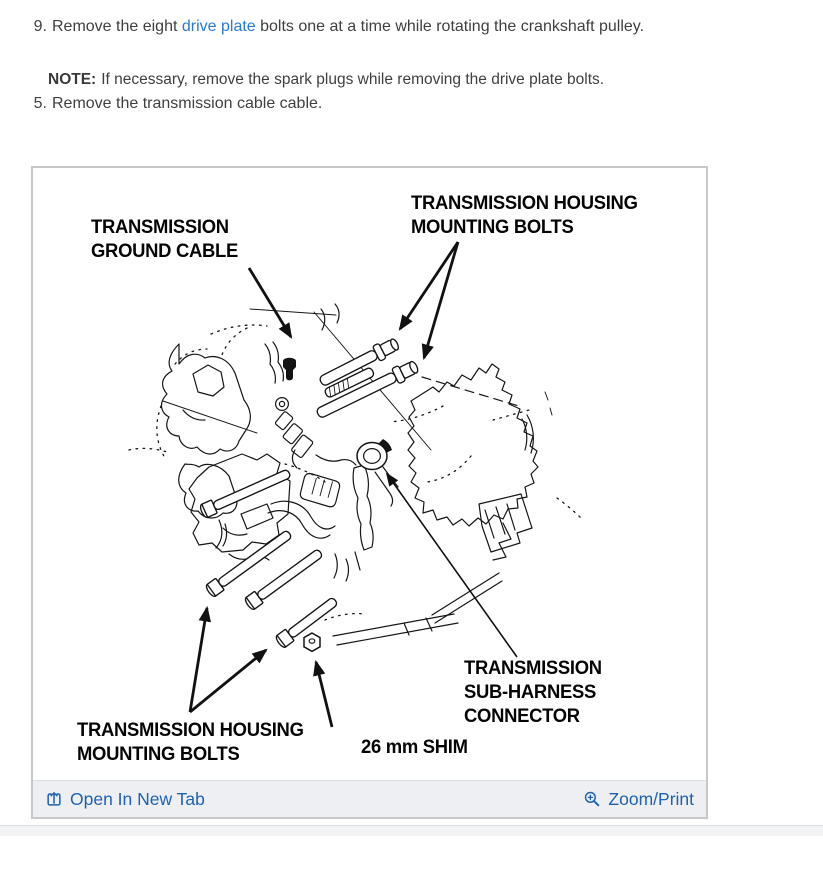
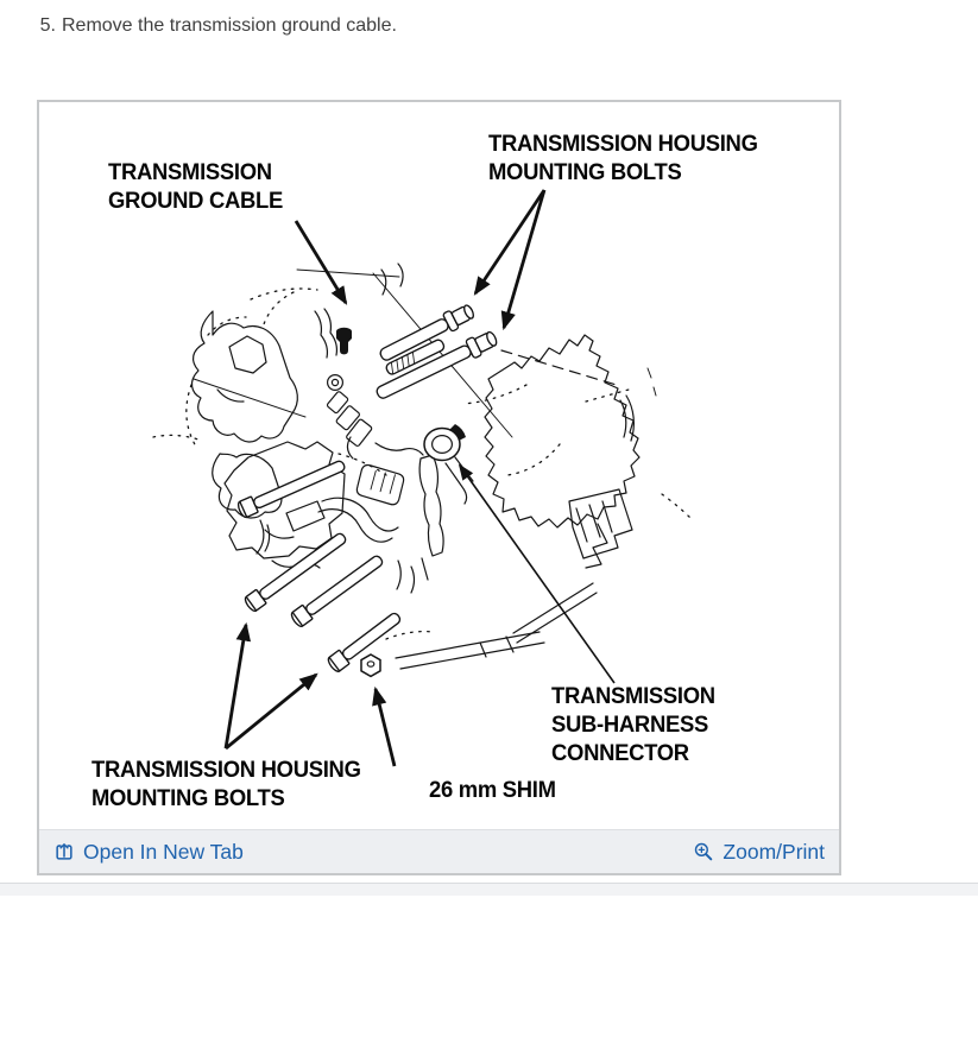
- 9.
- Remove the eight drive plate bolts one at a time while rotating the crankshaft pulley.
- NOTE: If necessary, remove the spark plugs while removing the drive plate bolts.
  5.
- Remove the transmission cable cable.
+ Remove the transmission ground cable.
  TRANSMISSION
  GROUND CABLE
  TRANSMISSION HOUSING
  MOUNTING BOLTS
  TRANSMISSION HOUSING
  MOUNTING BOLTS
  26 mm SHIM
  TRANSMISSION
  SUB-HARNESS
  CONNECTOR
  Open In New Tab
  Zoom/Print
